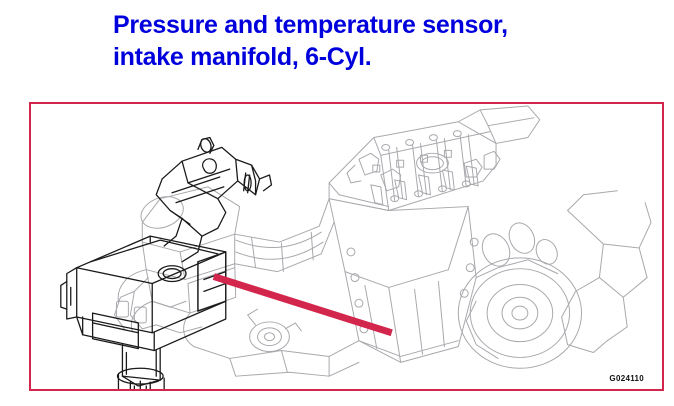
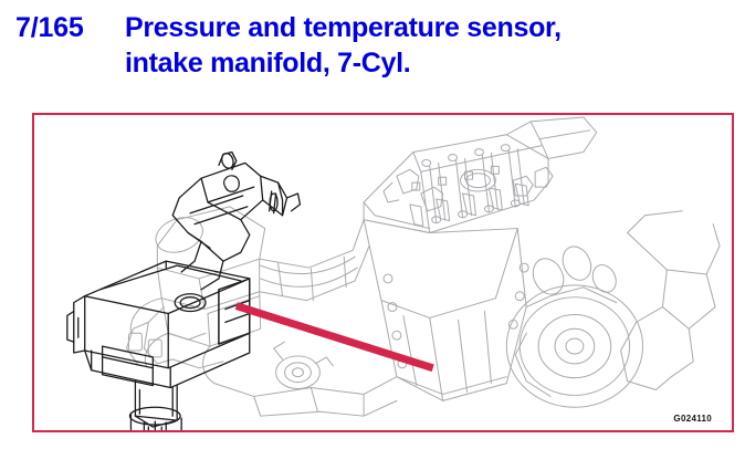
+ 7/165
  Pressure and temperature sensor,
- intake manifold, 6-Cyl.
+ intake manifold, 7-Cyl.
  G024110
